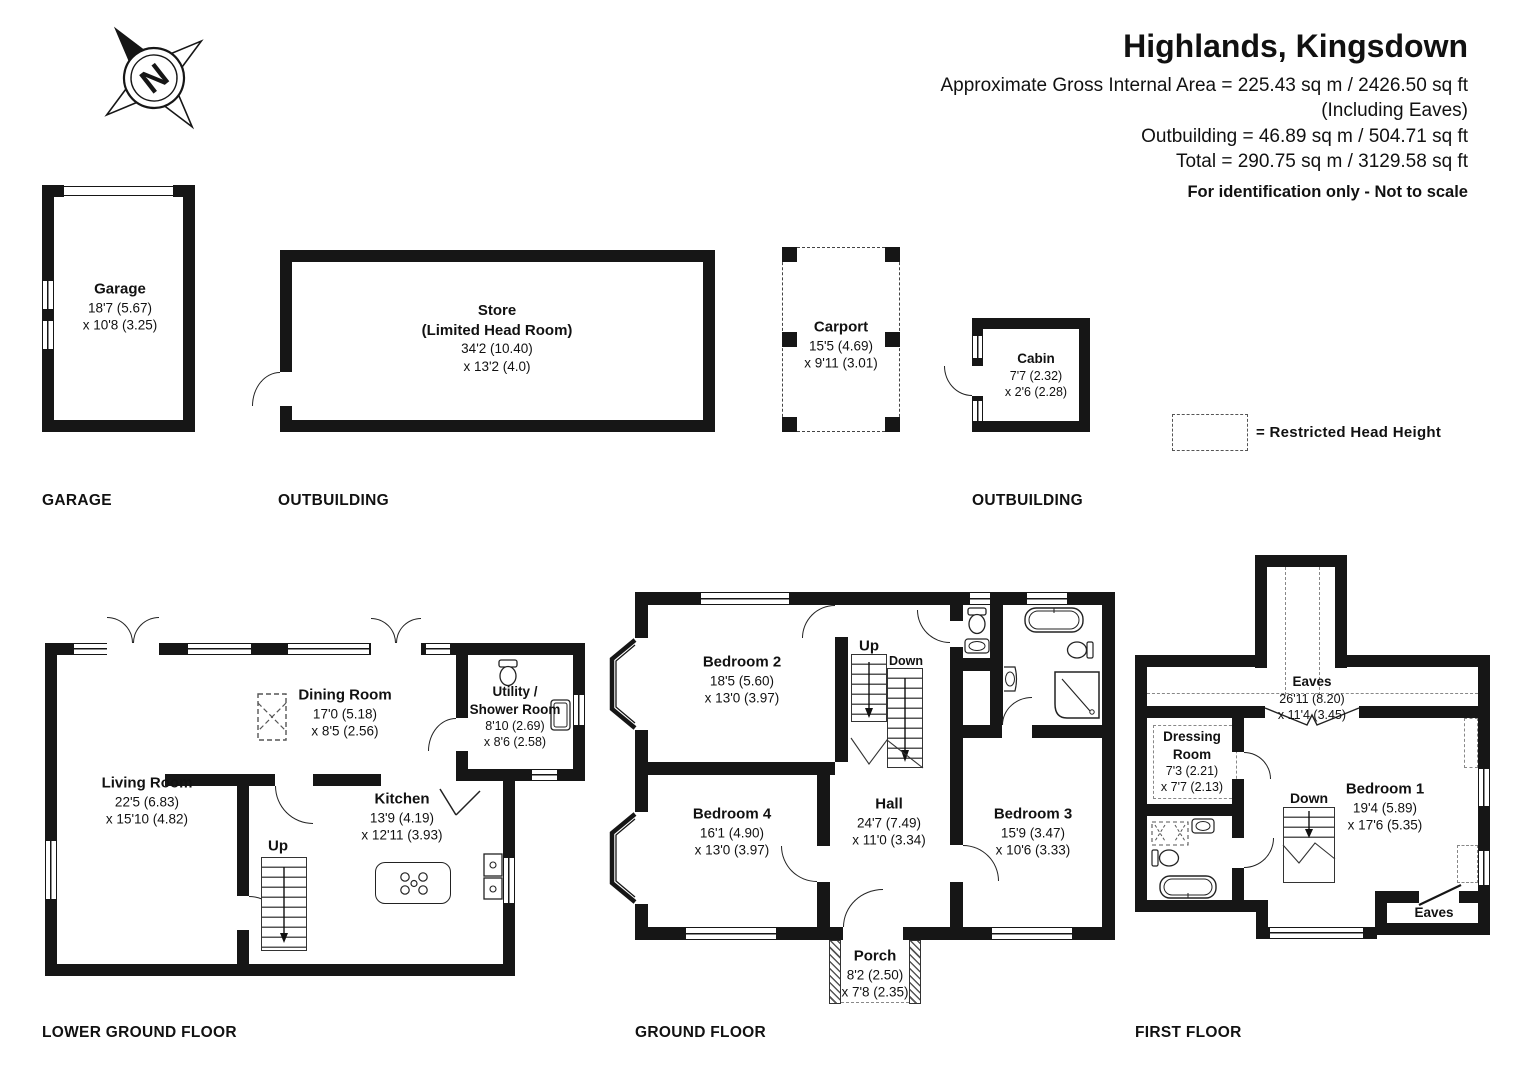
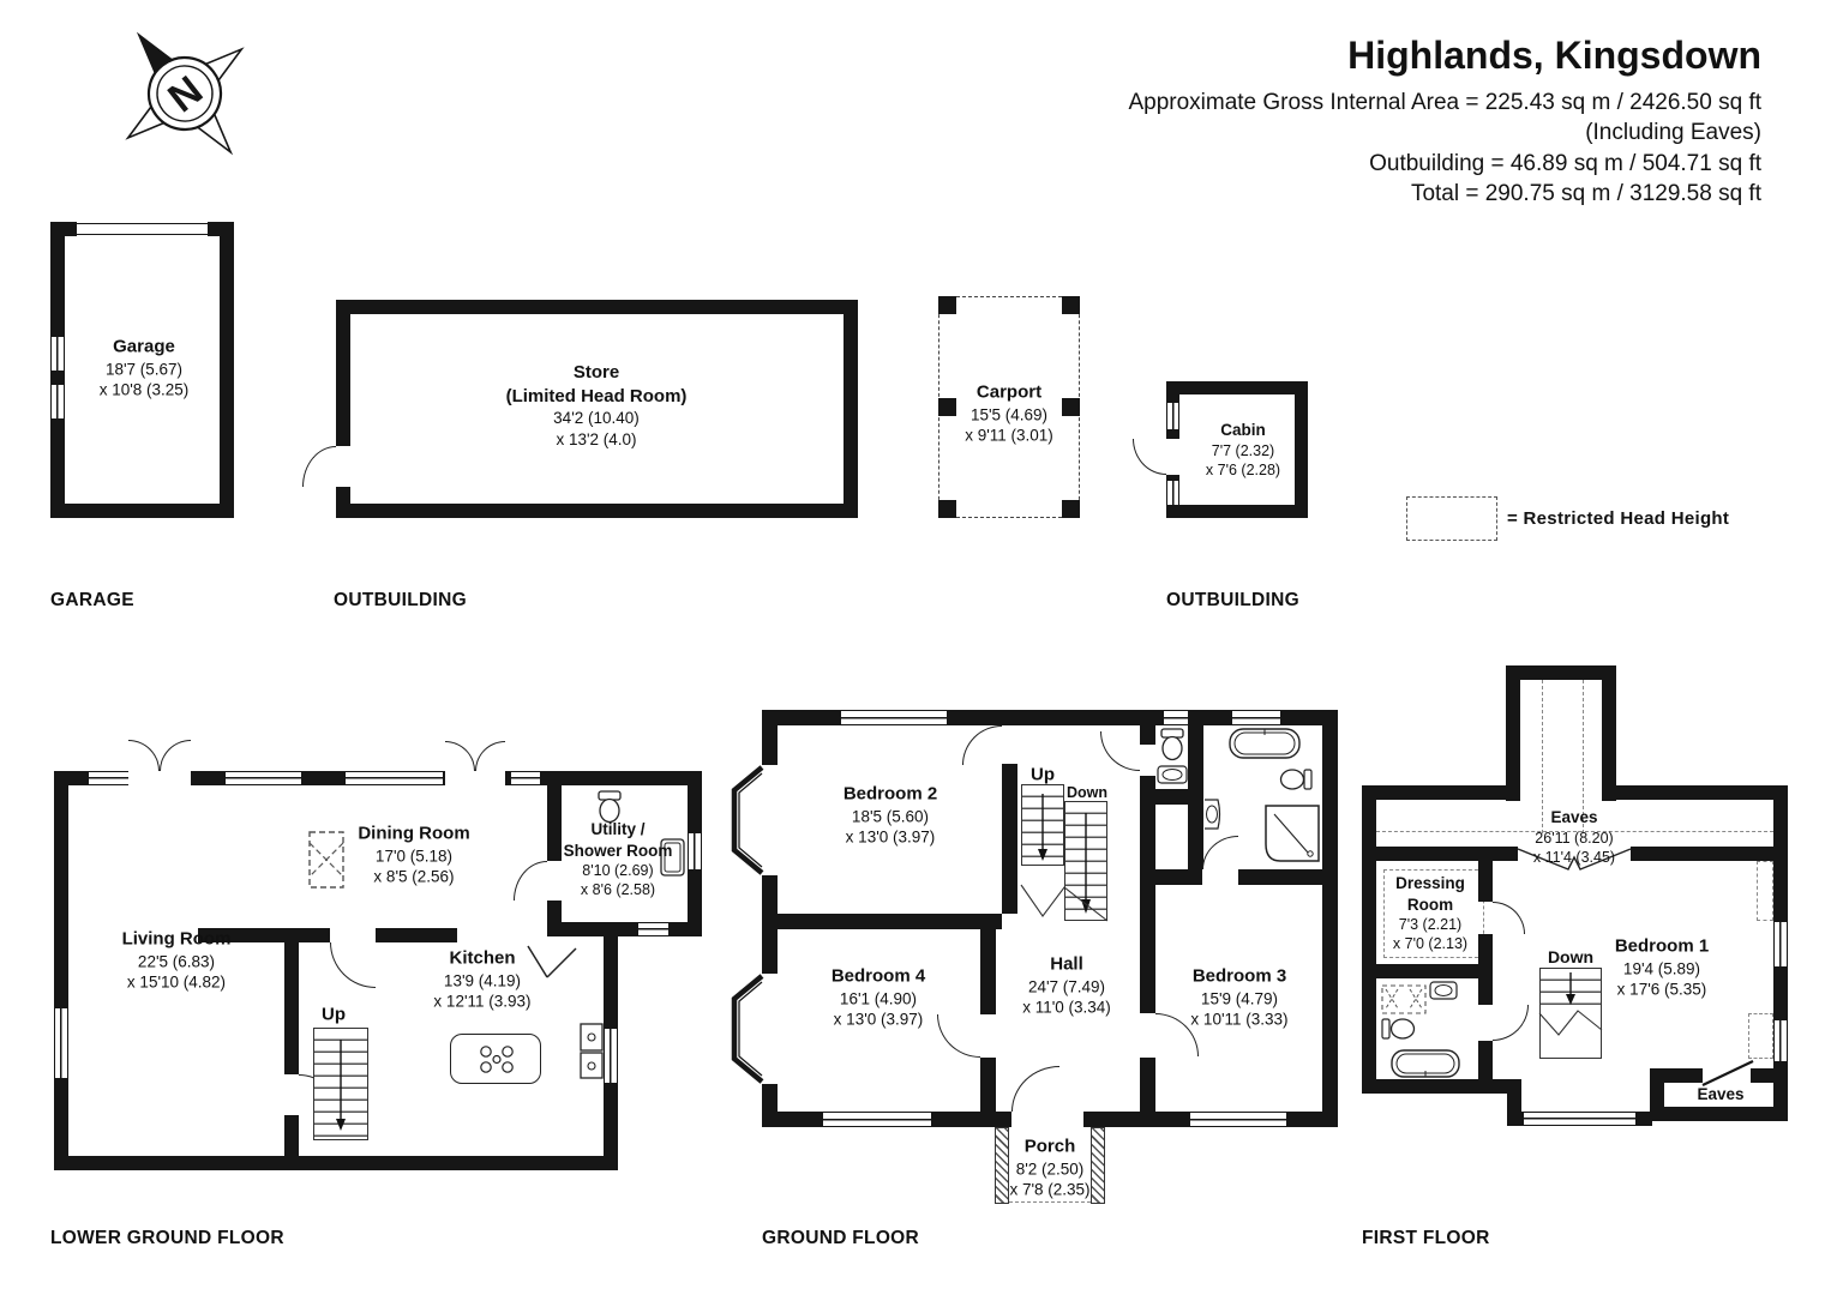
  Highlands, Kingsdown
  Approximate Gross Internal Area = 225.43 sq m / 2426.50 sq ft
  (Including Eaves)
  Outbuilding = 46.89 sq m / 504.71 sq ft
  Total = 290.75 sq m / 3129.58 sq ft
- For identification only - Not to scale
  = Restricted Head Height
  Garage
  18'7 (5.67)
  x 10'8 (3.25)
  GARAGE
  Store
  (Limited Head Room)
  34'2 (10.40)
  x 13'2 (4.0)
  OUTBUILDING
  Carport
  15'5 (4.69)
  x 9'11 (3.01)
  Cabin
  7'7 (2.32)
- x 2'6 (2.28)
+ x 7'6 (2.28)
  OUTBUILDING
  Up
  Living Room
  22'5 (6.83)
  x 15'10 (4.82)
  Dining Room
  17'0 (5.18)
  x 8'5 (2.56)
  Kitchen
  13'9 (4.19)
  x 12'11 (3.93)
  Utility /
  Shower Room
  8'10 (2.69)
  x 8'6 (2.58)
  LOWER GROUND FLOOR
  Up
  Down
  Bedroom 2
  18'5 (5.60)
  x 13'0 (3.97)
  Bedroom 4
  16'1 (4.90)
  x 13'0 (3.97)
  Hall
  24'7 (7.49)
  x 11'0 (3.34)
  Bedroom 3
- 15'9 (3.47)
+ 15'9 (4.79)
- x 10'6 (3.33)
+ x 10'11 (3.33)
  Porch
  8'2 (2.50)
  x 7'8 (2.35)
  GROUND FLOOR
  Eaves
  26'11 (8.20)
  x 11'4 (3.45)
  Dressing
  Room
  7'3 (2.21)
- x 7'7 (2.13)
+ x 7'0 (2.13)
  Eaves
  Down
  Bedroom 1
  19'4 (5.89)
  x 17'6 (5.35)
  FIRST FLOOR
